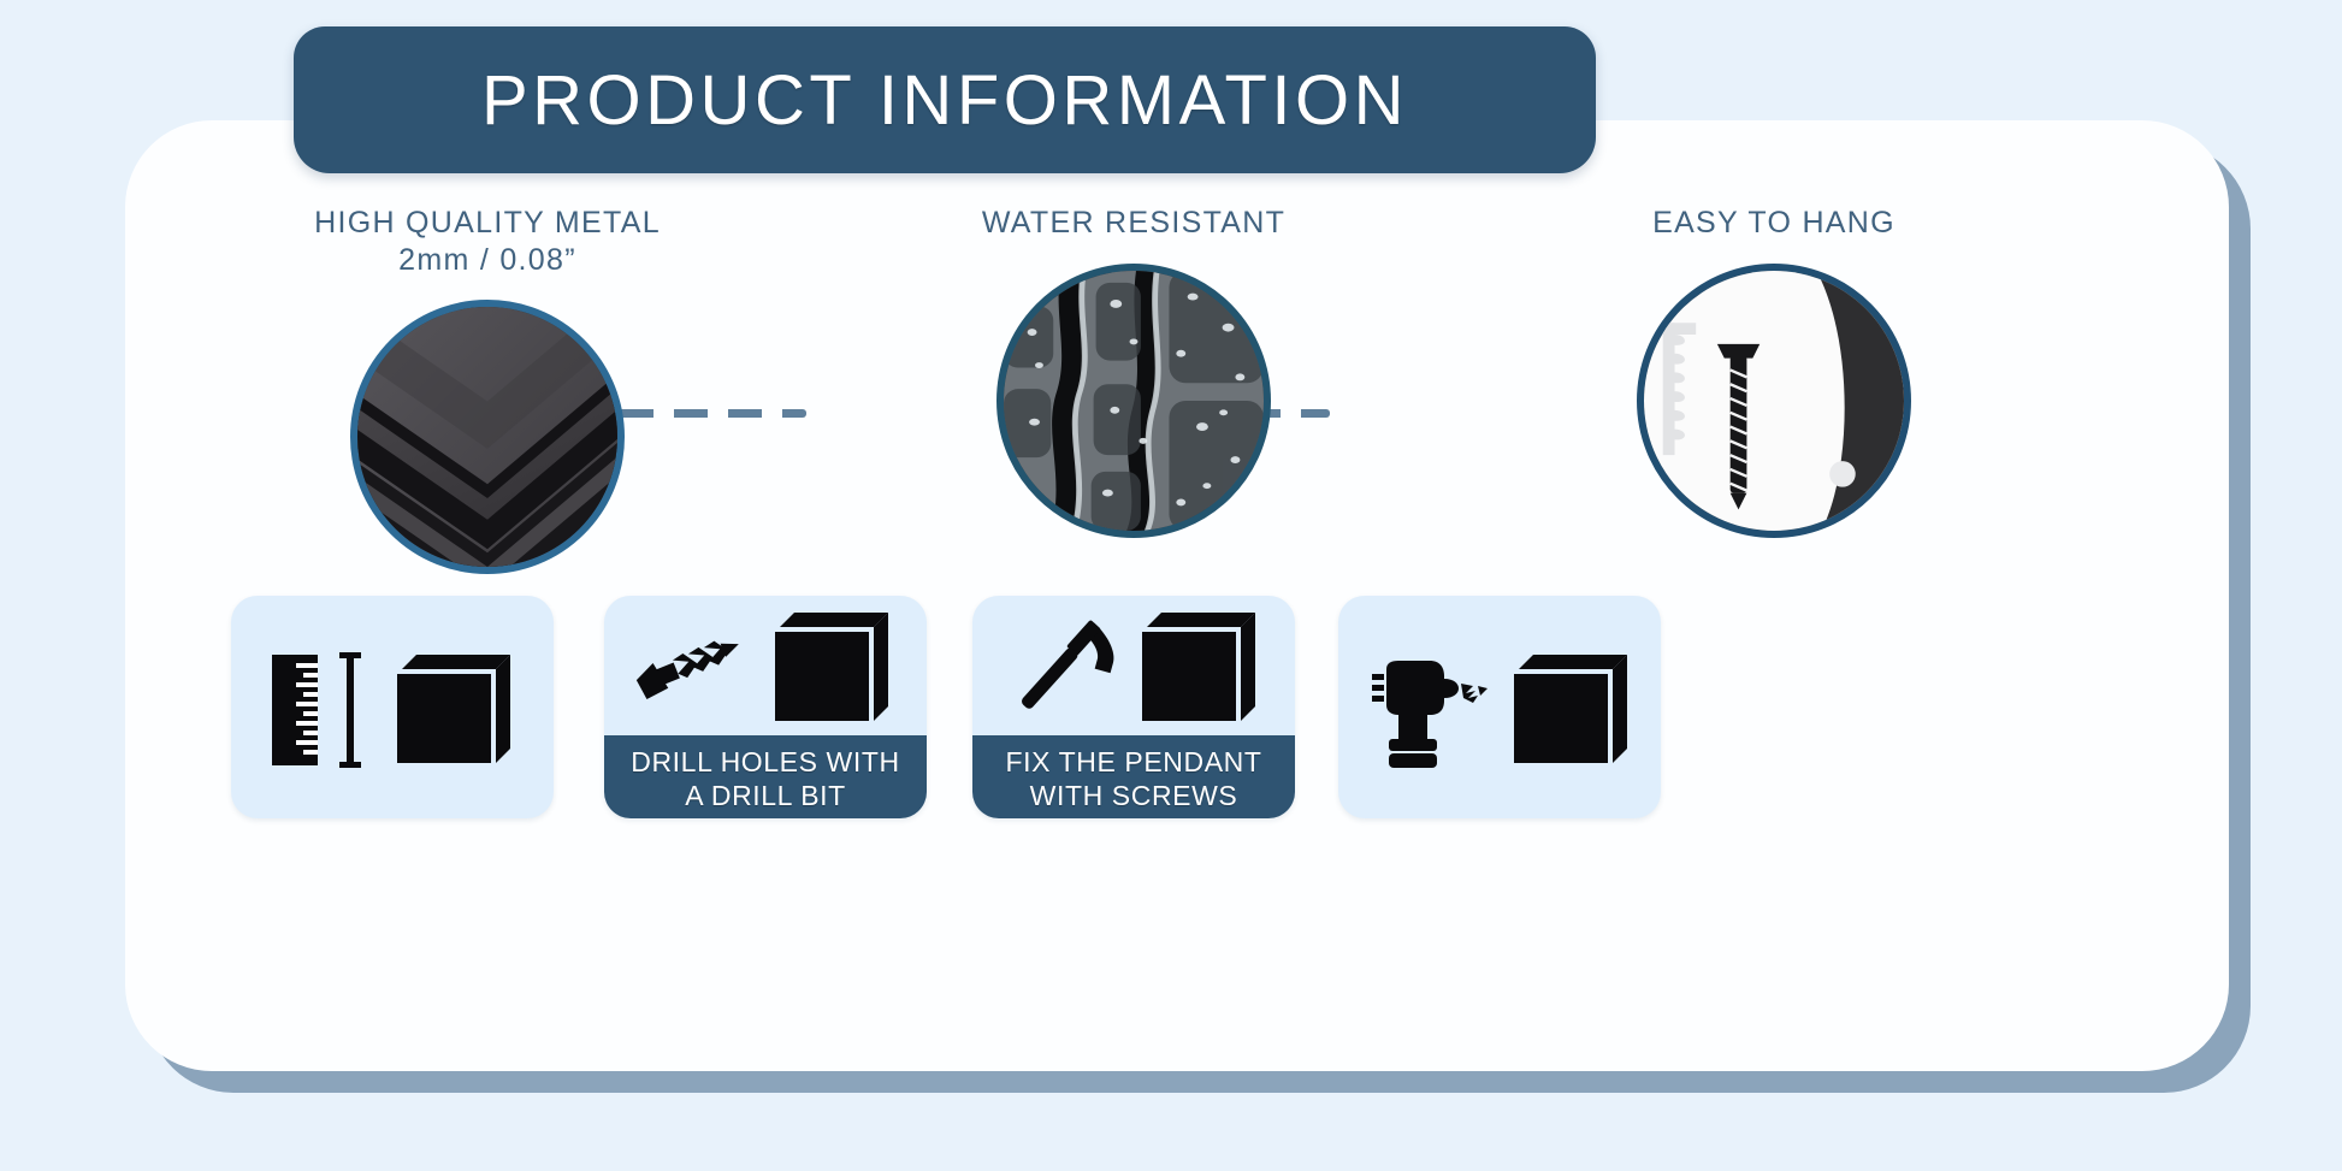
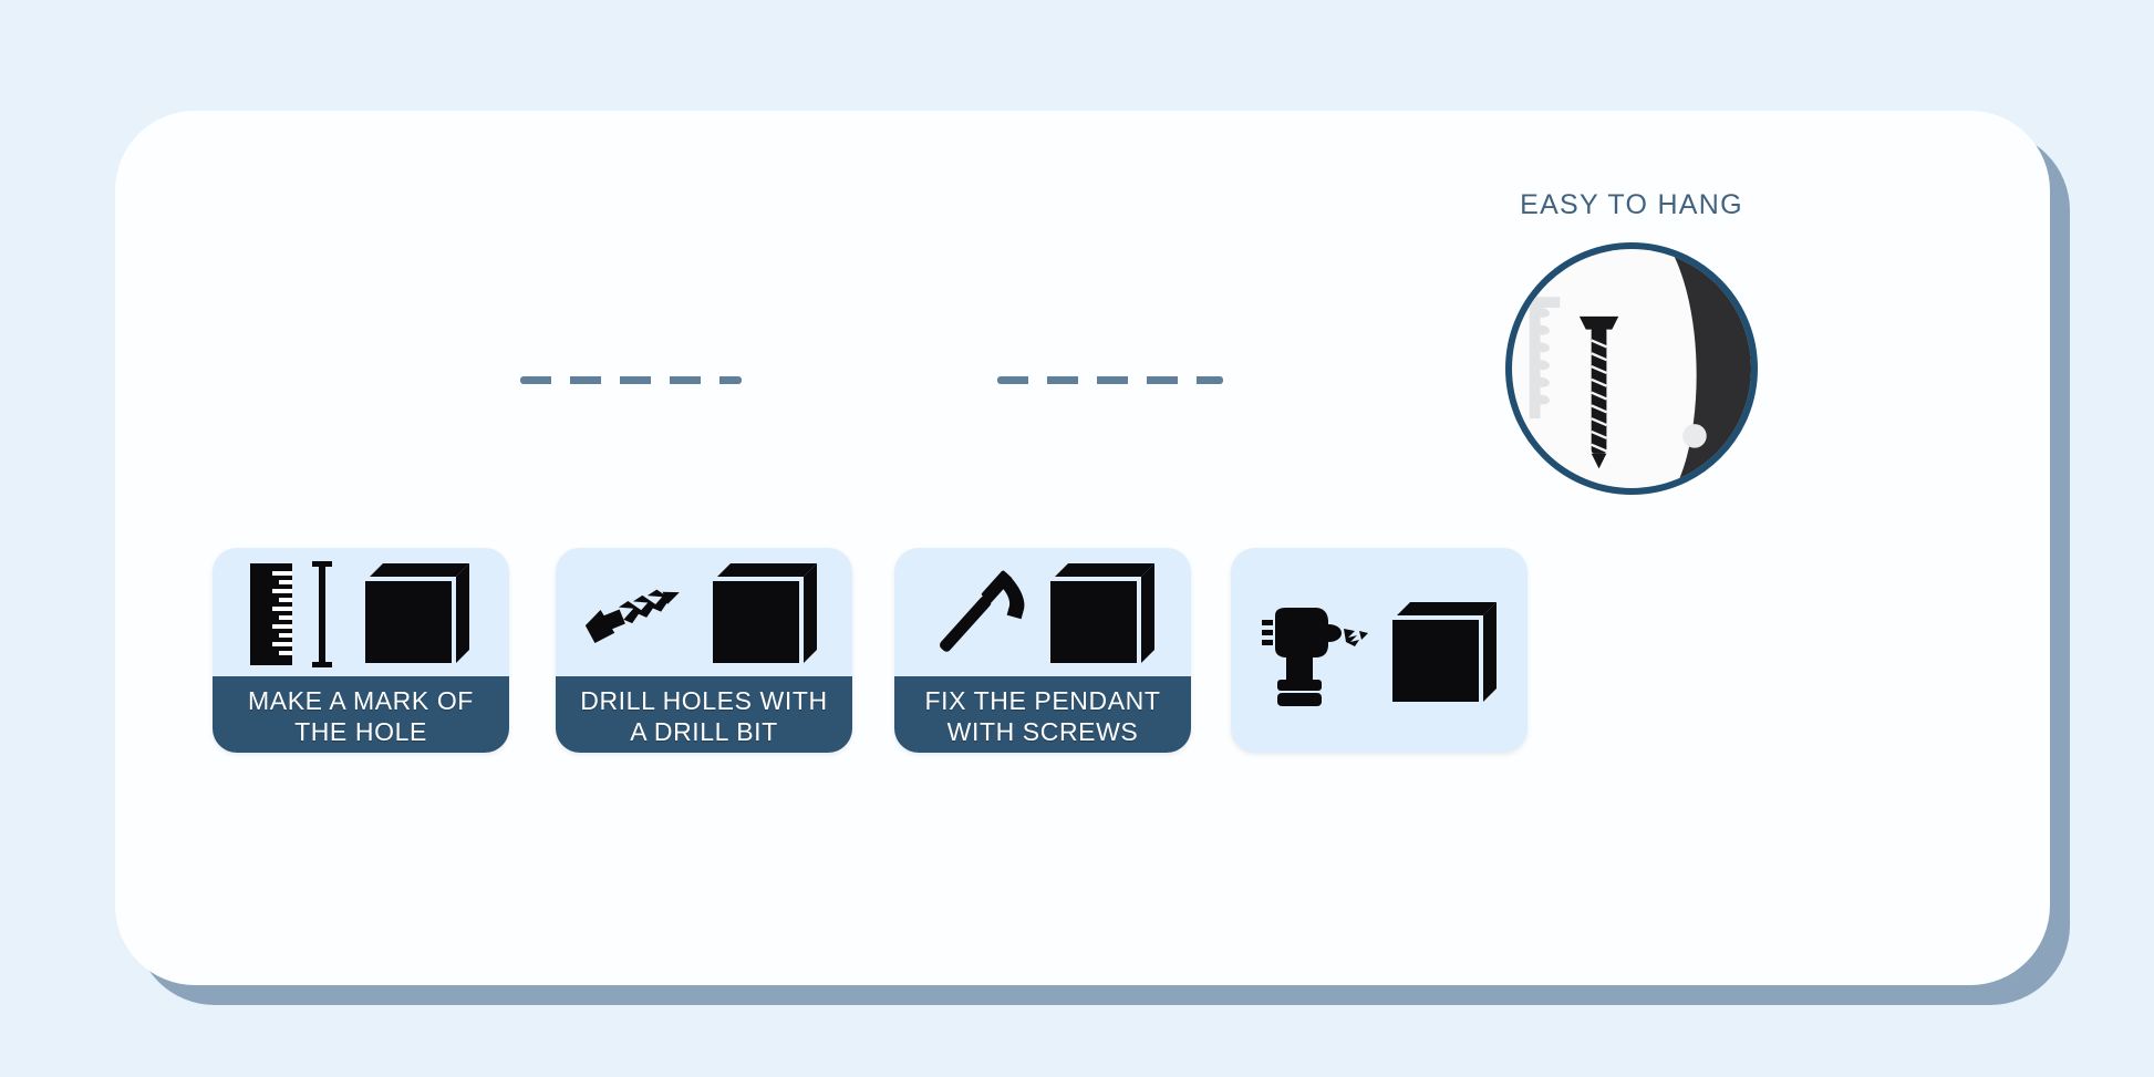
- PRODUCT INFORMATION
- HIGH QUALITY METAL
- 2mm / 0.08”
- WATER RESISTANT
  EASY TO HANG
+ MAKE A MARK OF
+ THE HOLE
  DRILL HOLES WITH
  A DRILL BIT
  FIX THE PENDANT
  WITH SCREWS
